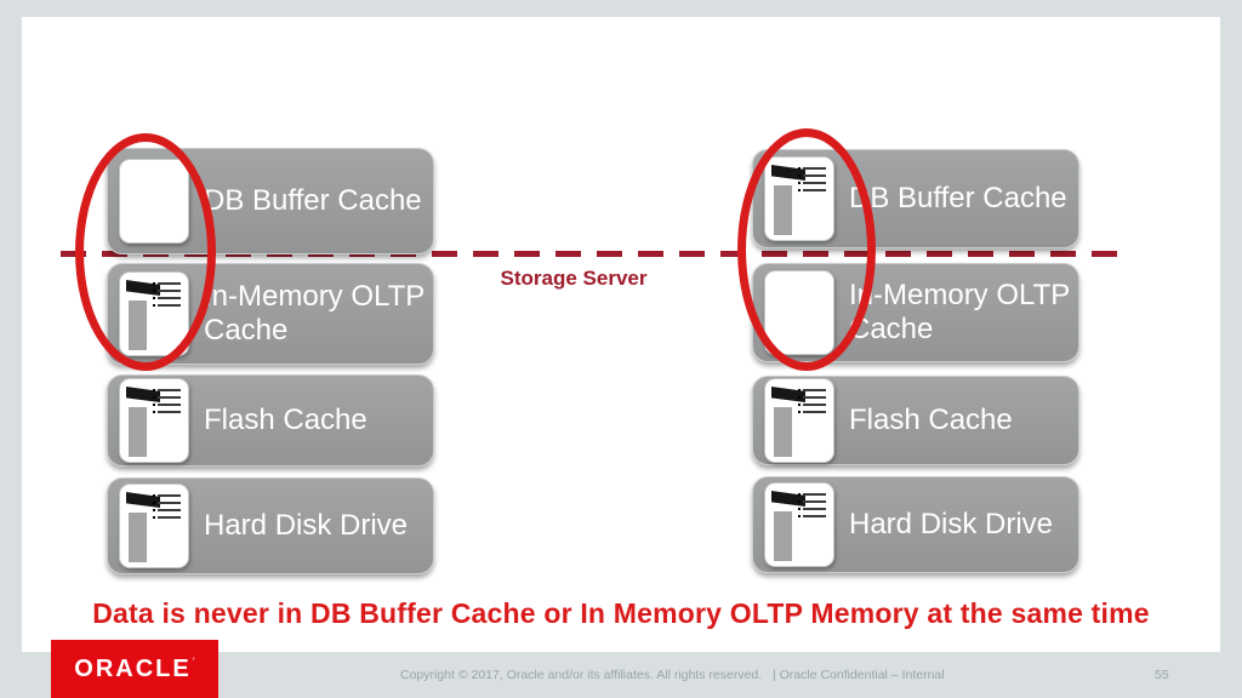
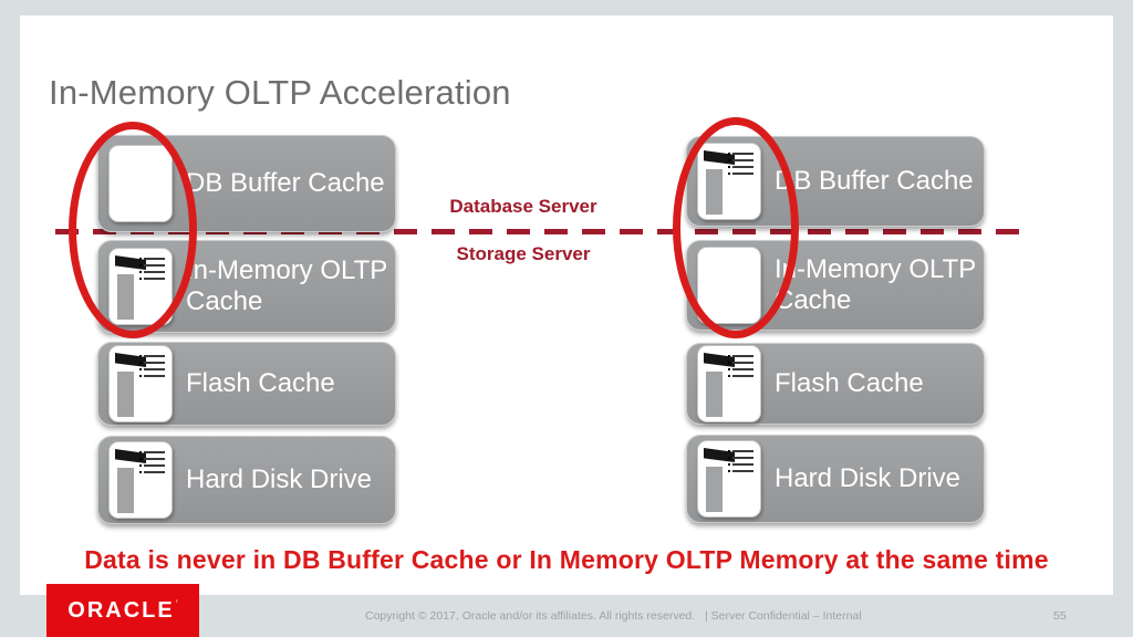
+ In-Memory OLTP Acceleration
+ Database Server
  Storage Server
  DB Buffer Cache
  In-Memory OLTP Cache
  Flash Cache
  Hard Disk Drive
  DB Buffer Cache
  In-Memory OLTP Cache
  Flash Cache
  Hard Disk Drive
  Data is never in DB Buffer Cache or In Memory OLTP Memory at the same time
  ORACLE
  ’
- Copyright © 2017, Oracle and/or its affiliates. All rights reserved. | Oracle Confidential – Internal
+ Copyright © 2017, Oracle and/or its affiliates. All rights reserved. | Server Confidential – Internal
  55
